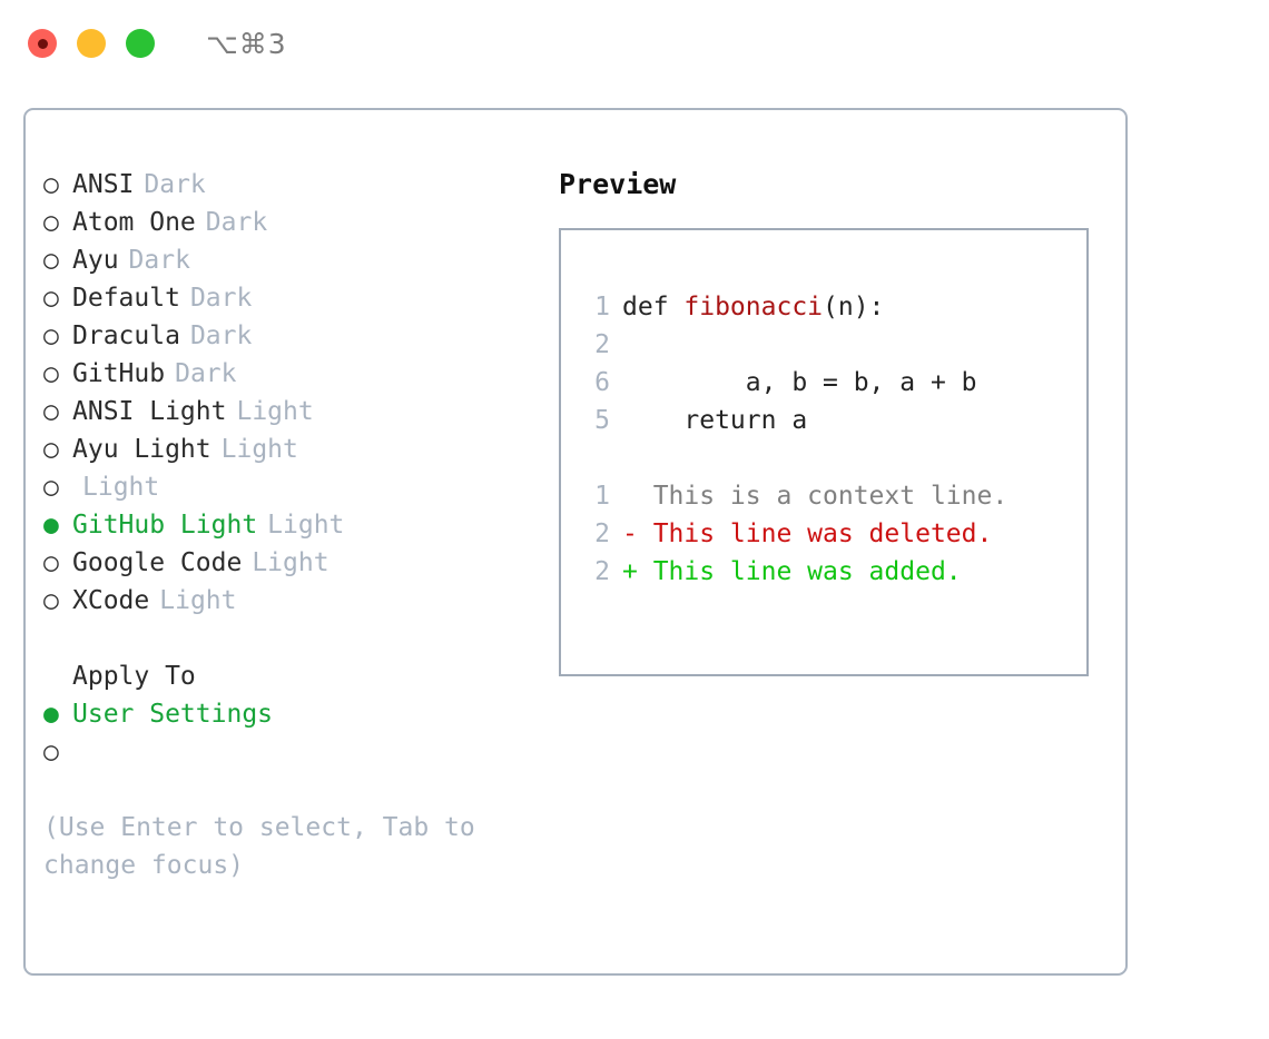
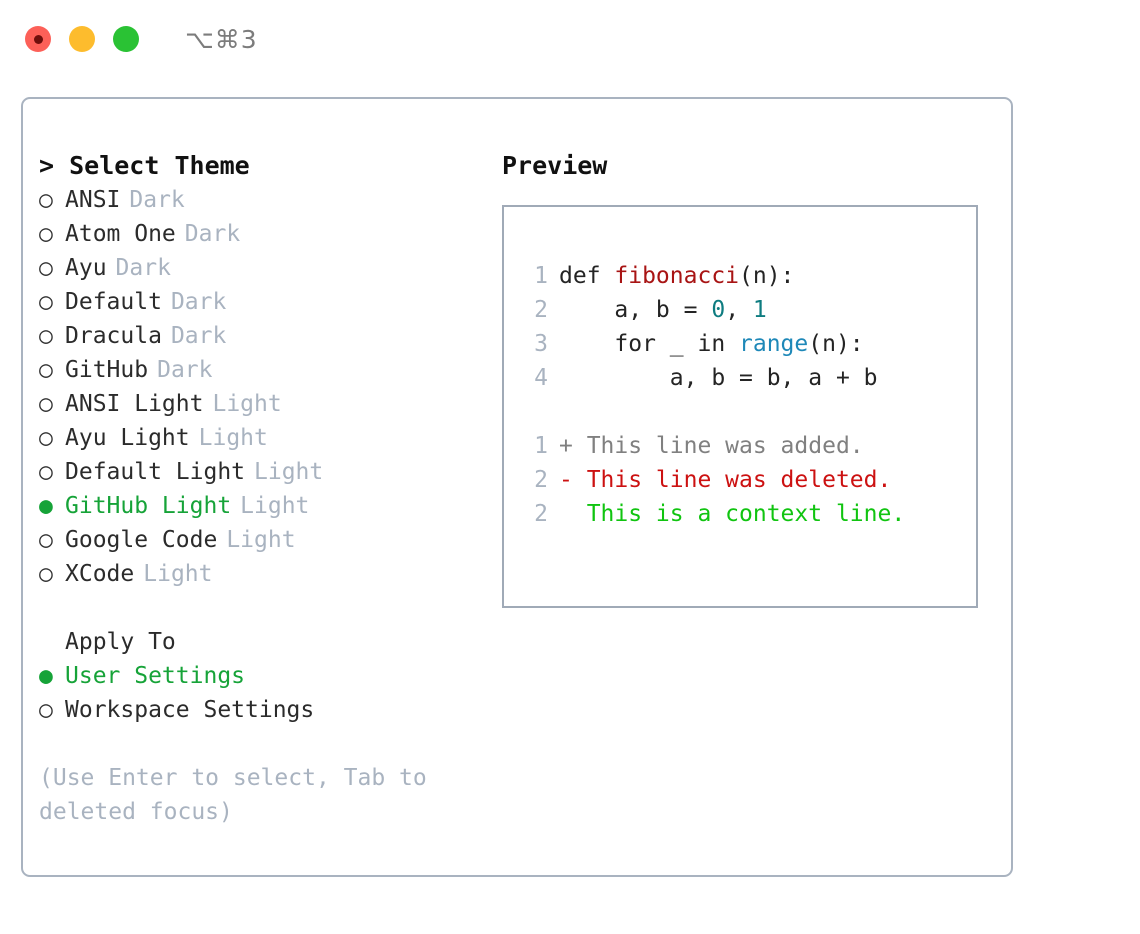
  ⌥⌘3
+ > Select Theme
  ○
  ANSI
  Dark
  ○
  Atom One
  Dark
  ○
  Ayu
  Dark
  ○
  Default
  Dark
  ○
  Dracula
  Dark
  ○
  GitHub
  Dark
  ○
  ANSI Light
  Light
  ○
  Ayu Light
  Light
  ○
+ Default Light
  Light
  ●
  GitHub Light
  Light
  ○
  Google Code
  Light
  ○
  XCode
  Light
  Apply To
  ●
  User Settings
  ○
+ Workspace Settings
- (Use Enter to select, Tab to change focus)
+ (Use Enter to select, Tab to deleted focus)
  Preview
  1
  def fibonacci(n):
  2
+ a, b = 0, 1
+ 3
+ for _ in range(n):
- 6
+ 4
  a, b = b, a + b
- 5
- return a
  1
- This is a context line.
+ + This line was added.
  2
  - This line was deleted.
  2
- + This line was added.
+ This is a context line.
